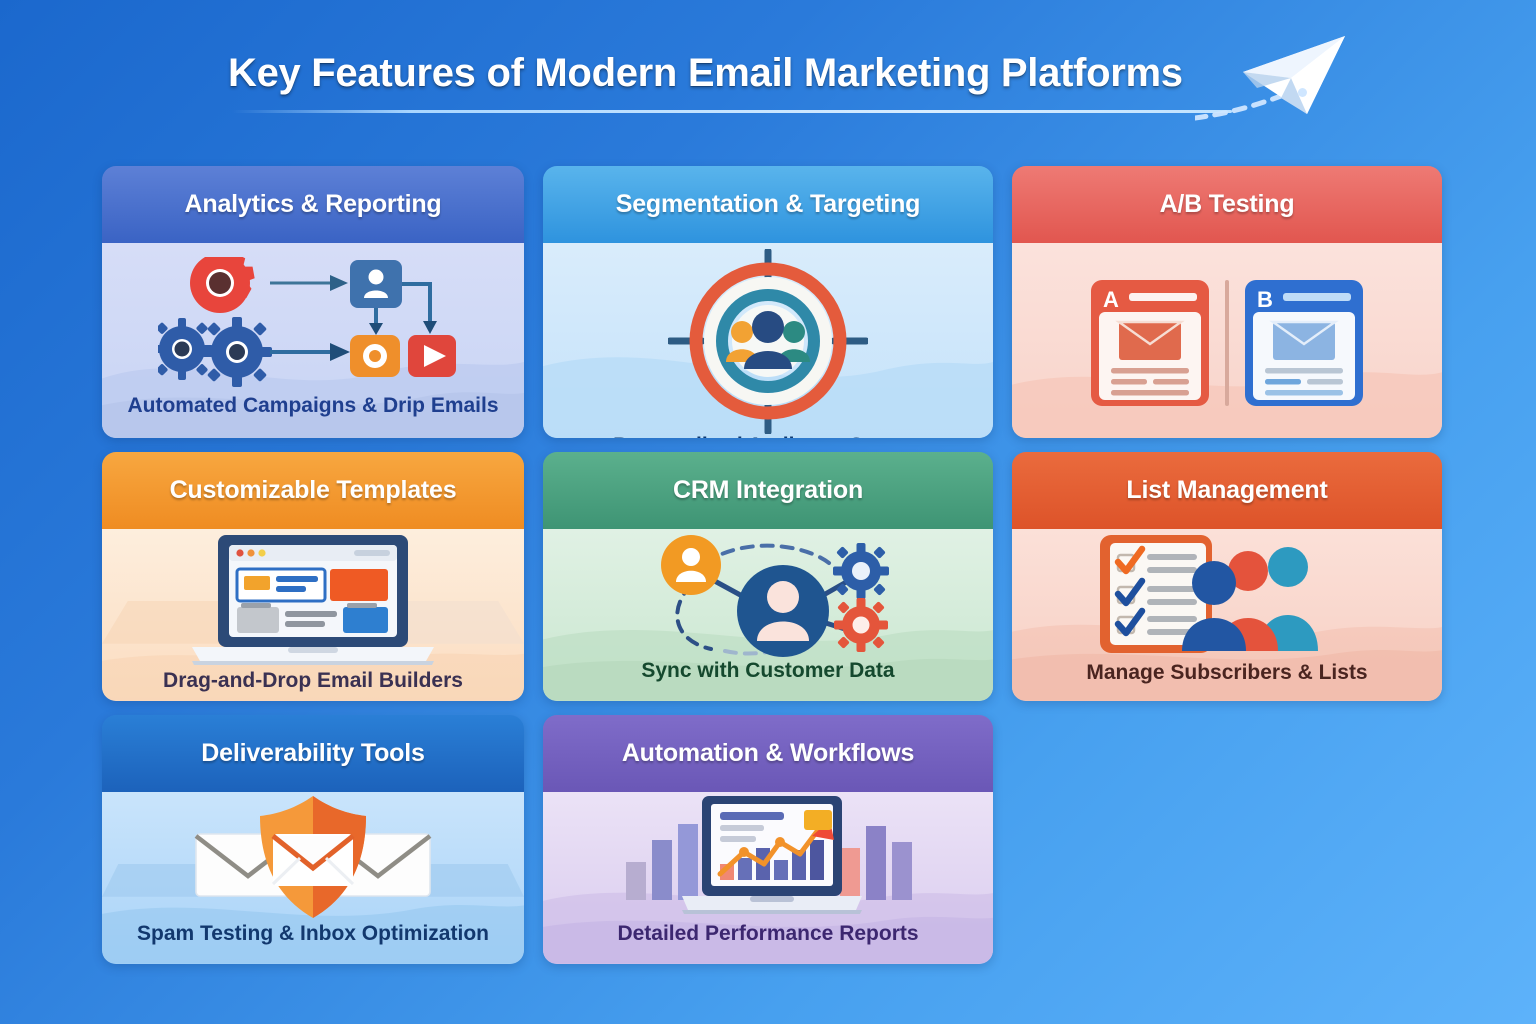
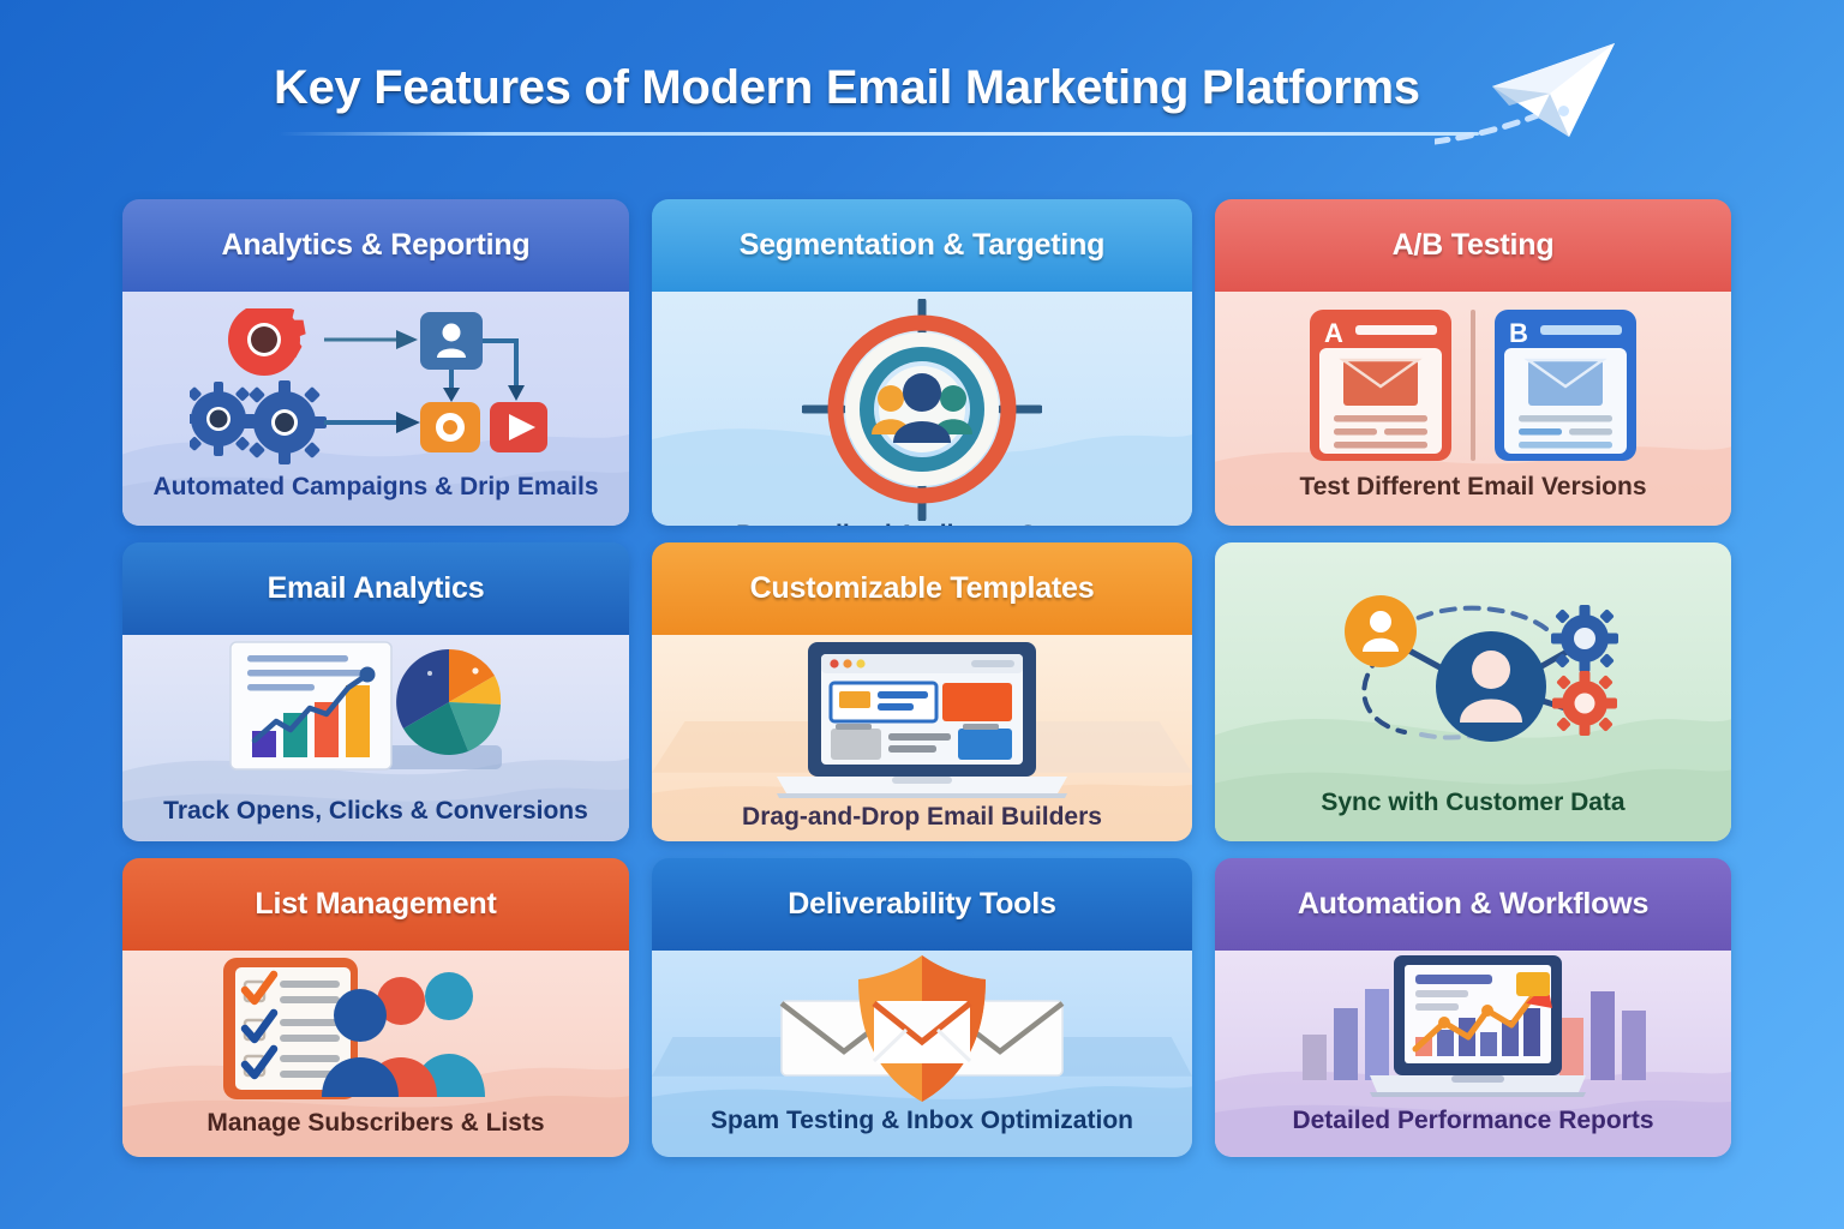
  Key Features of Modern Email Marketing Platforms
  Analytics & Reporting
  Automated Campaigns & Drip Emails
  Segmentation & Targeting
  A/B Testing
  A
  B
+ Test Different Email Versions
+ Email Analytics
+ Track Opens, Clicks & Conversions
  Customizable Templates
  Drag-and-Drop Email Builders
- CRM Integration
  Sync with Customer Data
  List Management
  Manage Subscribers & Lists
  Deliverability Tools
  Spam Testing & Inbox Optimization
  Automation & Workflows
  Detailed Performance Reports
